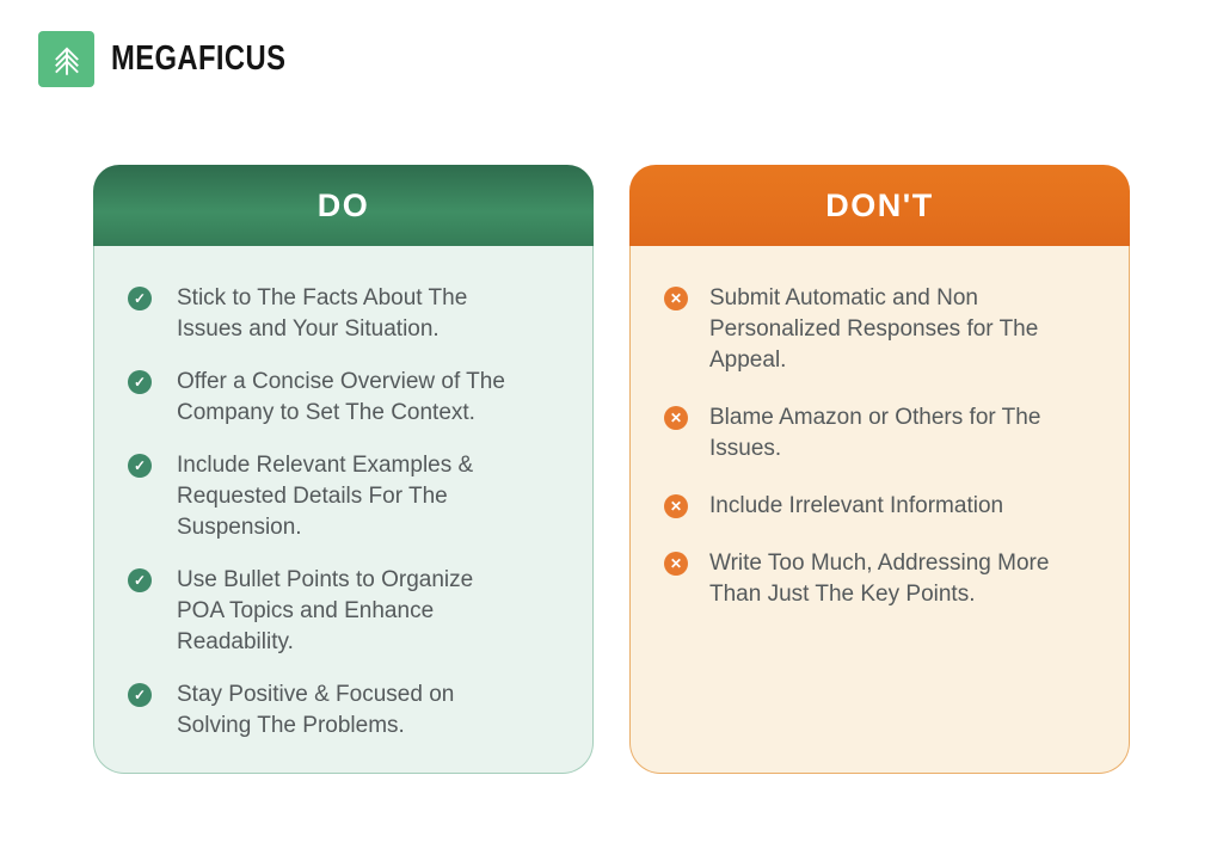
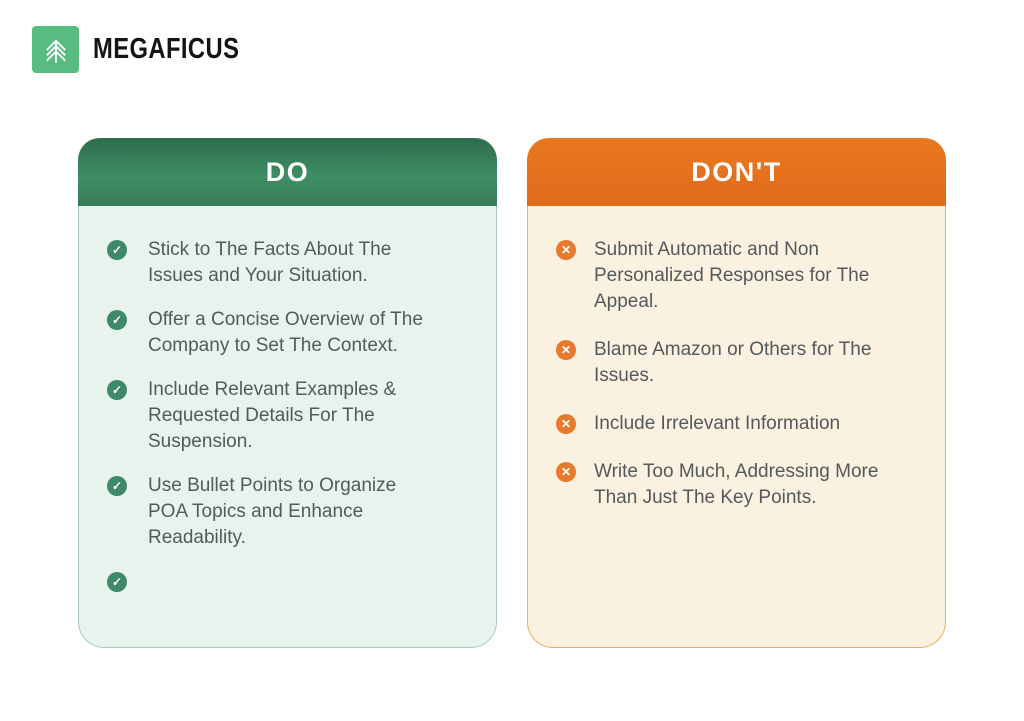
  MEGAFICUS
  DO
  ✓
  Stick to The Facts About The
  Issues and Your Situation.
  ✓
  Offer a Concise Overview of The
  Company to Set The Context.
  ✓
  Include Relevant Examples &
  Requested Details For The
  Suspension.
  ✓
  Use Bullet Points to Organize
  POA Topics and Enhance
  Readability.
  ✓
- Stay Positive & Focused on
- Solving The Problems.
  DON'T
  ✕
  Submit Automatic and Non
  Personalized Responses for The
  Appeal.
  ✕
  Blame Amazon or Others for The
  Issues.
  ✕
  Include Irrelevant Information
  ✕
  Write Too Much, Addressing More
  Than Just The Key Points.
